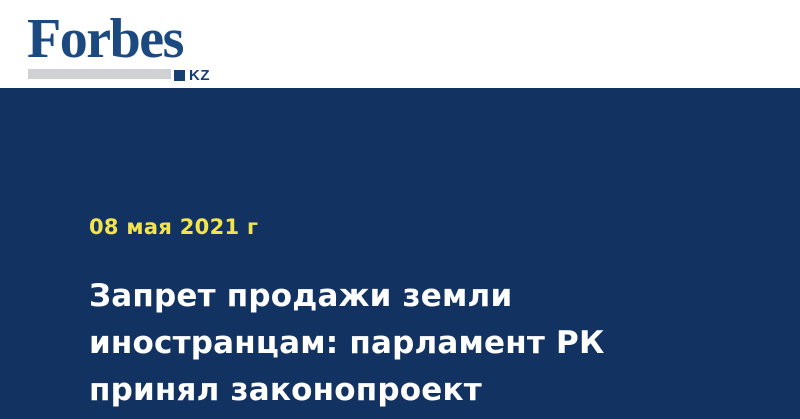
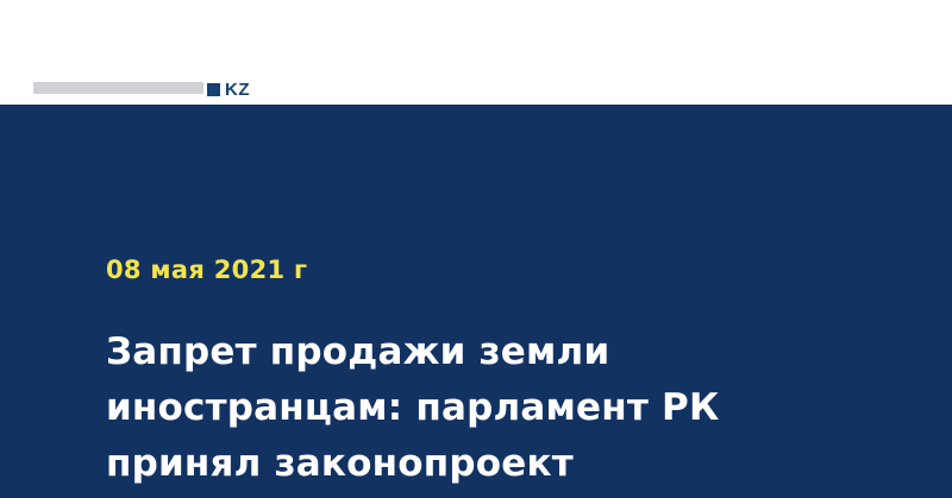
- Forbes
  KZ
  08 мая 2021 г
  Запрет продажи земли
  иностранцам: парламент РК
  принял законопроект
